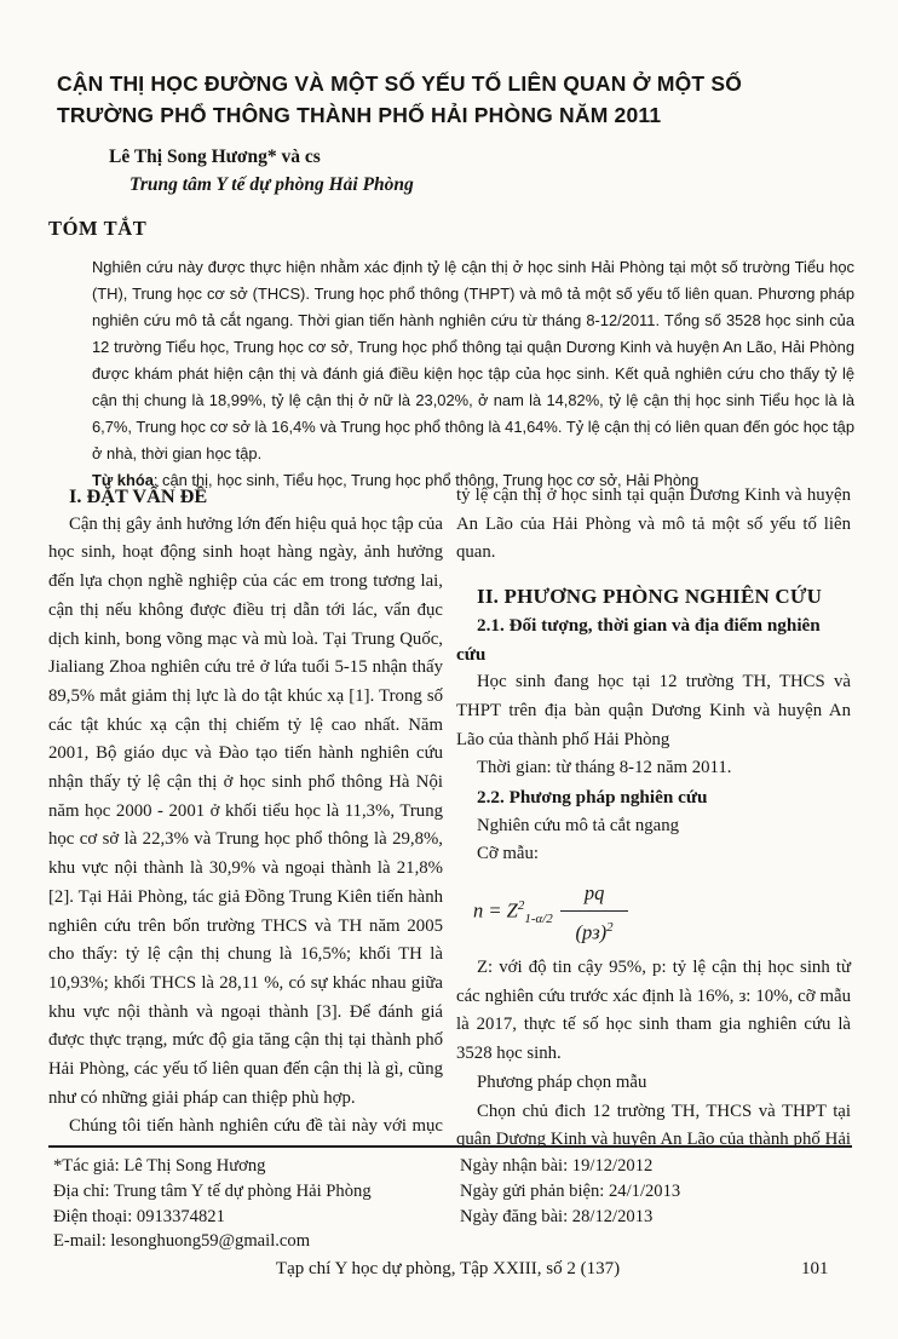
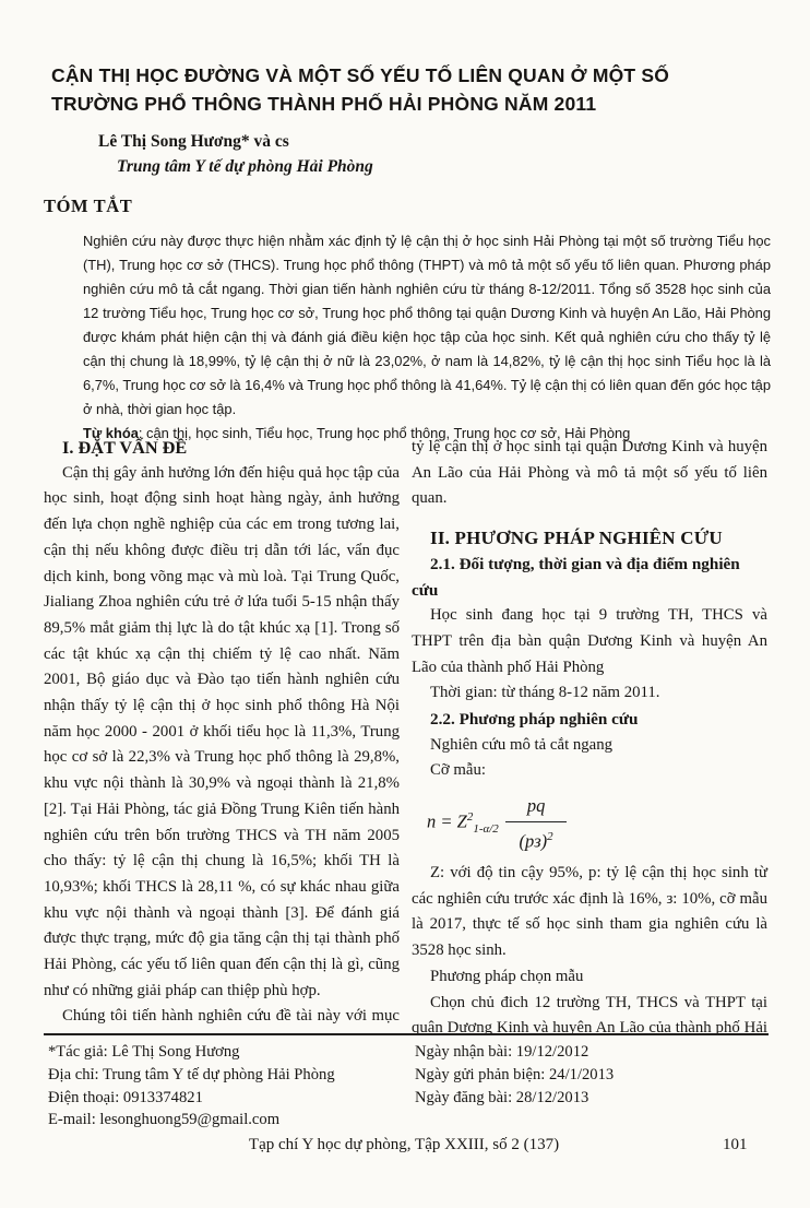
  CẬN THỊ HỌC ĐƯỜNG VÀ MỘT SỐ YẾU TỐ LIÊN QUAN Ở MỘT SỐ
  TRƯỜNG PHỔ THÔNG THÀNH PHỐ HẢI PHÒNG NĂM 2011
  Lê Thị Song Hương* và cs
  Trung tâm Y tế dự phòng Hải Phòng
  TÓM TẮT
  Nghiên cứu này được thực hiện nhằm xác định tỷ lệ cận thị ở học sinh Hải Phòng tại một số trường Tiểu học (TH), Trung học cơ sở (THCS). Trung học phổ thông (THPT) và mô tả một số yếu tố liên quan. Phương pháp nghiên cứu mô tả cắt ngang. Thời gian tiến hành nghiên cứu từ tháng 8-12/2011. Tổng số 3528 học sinh của 12 trường Tiểu học, Trung học cơ sở, Trung học phổ thông tại quận Dương Kinh và huyện An Lão, Hải Phòng được khám phát hiện cận thị và đánh giá điều kiện học tập của học sinh. Kết quả nghiên cứu cho thấy tỷ lệ cận thị chung là 18,99%, tỷ lệ cận thị ở nữ là 23,02%, ở nam là 14,82%, tỷ lệ cận thị học sinh Tiểu học là là 6,7%, Trung học cơ sở là 16,4% và Trung học phổ thông là 41,64%. Tỷ lệ cận thị có liên quan đến góc học tập ở nhà, thời gian học tập.
  Từ khóa: cận thị, học sinh, Tiểu học, Trung học phổ thông, Trung học cơ sở, Hải Phòng
  I. ĐẶT VẤN ĐỀ
  Cận thị gây ảnh hưởng lớn đến hiệu quả học tập của học sinh, hoạt động sinh hoạt hàng ngày, ảnh hưởng đến lựa chọn nghề nghiệp của các em trong tương lai, cận thị nếu không được điều trị dẫn tới lác, vẩn đục dịch kinh, bong võng mạc và mù loà. Tại Trung Quốc, Jialiang Zhoa nghiên cứu trẻ ở lứa tuổi 5-15 nhận thấy 89,5% mắt giảm thị lực là do tật khúc xạ [1]. Trong số các tật khúc xạ cận thị chiếm tỷ lệ cao nhất. Năm 2001, Bộ giáo dục và Đào tạo tiến hành nghiên cứu nhận thấy tỷ lệ cận thị ở học sinh phổ thông Hà Nội năm học 2000 - 2001 ở khối tiểu học là 11,3%, Trung học cơ sở là 22,3% và Trung học phổ thông là 29,8%, khu vực nội thành là 30,9% và ngoại thành là 21,8% [2]. Tại Hải Phòng, tác giả Đồng Trung Kiên tiến hành nghiên cứu trên bốn trường THCS và TH năm 2005 cho thấy: tỷ lệ cận thị chung là 16,5%; khối TH là 10,93%; khối THCS là 28,11 %, có sự khác nhau giữa khu vực nội thành và ngoại thành [3]. Để đánh giá được thực trạng, mức độ gia tăng cận thị tại thành phố Hải Phòng, các yếu tố liên quan đến cận thị là gì, cũng như có những giải pháp can thiệp phù hợp.
  tỷ lệ cận thị ở học sinh tại quận Dương Kinh và huyện An Lão của Hải Phòng và mô tả một số yếu tố liên quan.
- II. PHƯƠNG PHÒNG NGHIÊN CỨU
+ II. PHƯƠNG PHÁP NGHIÊN CỨU
  2.1. Đối tượng, thời gian và địa điểm nghiên cứu
- Học sinh đang học tại 12 trường TH, THCS và THPT trên địa bàn quận Dương Kinh và huyện An Lão của thành phố Hải Phòng
+ Học sinh đang học tại 9 trường TH, THCS và THPT trên địa bàn quận Dương Kinh và huyện An Lão của thành phố Hải Phòng
  Thời gian: từ tháng 8-12 năm 2011.
  2.2. Phương pháp nghiên cứu
  Nghiên cứu mô tả cắt ngang
  Cỡ mẫu:
  n = Z21-α/2
  pq
  (pз)2
  Z: với độ tin cậy 95%, p: tỷ lệ cận thị học sinh từ các nghiên cứu trước xác định là 16%, з: 10%, cỡ mẫu là 2017, thực tế số học sinh tham gia nghiên cứu là 3528 học sinh.
  Phương pháp chọn mẫu
  *Tác giả: Lê Thị Song Hương
  Địa chỉ: Trung tâm Y tế dự phòng Hải Phòng
  Điện thoại: 0913374821
  E-mail: lesonghuong59@gmail.com
  Ngày nhận bài: 19/12/2012
  Ngày gửi phản biện: 24/1/2013
  Ngày đăng bài: 28/12/2013
  Tạp chí Y học dự phòng, Tập XXIII, số 2 (137)
  101
